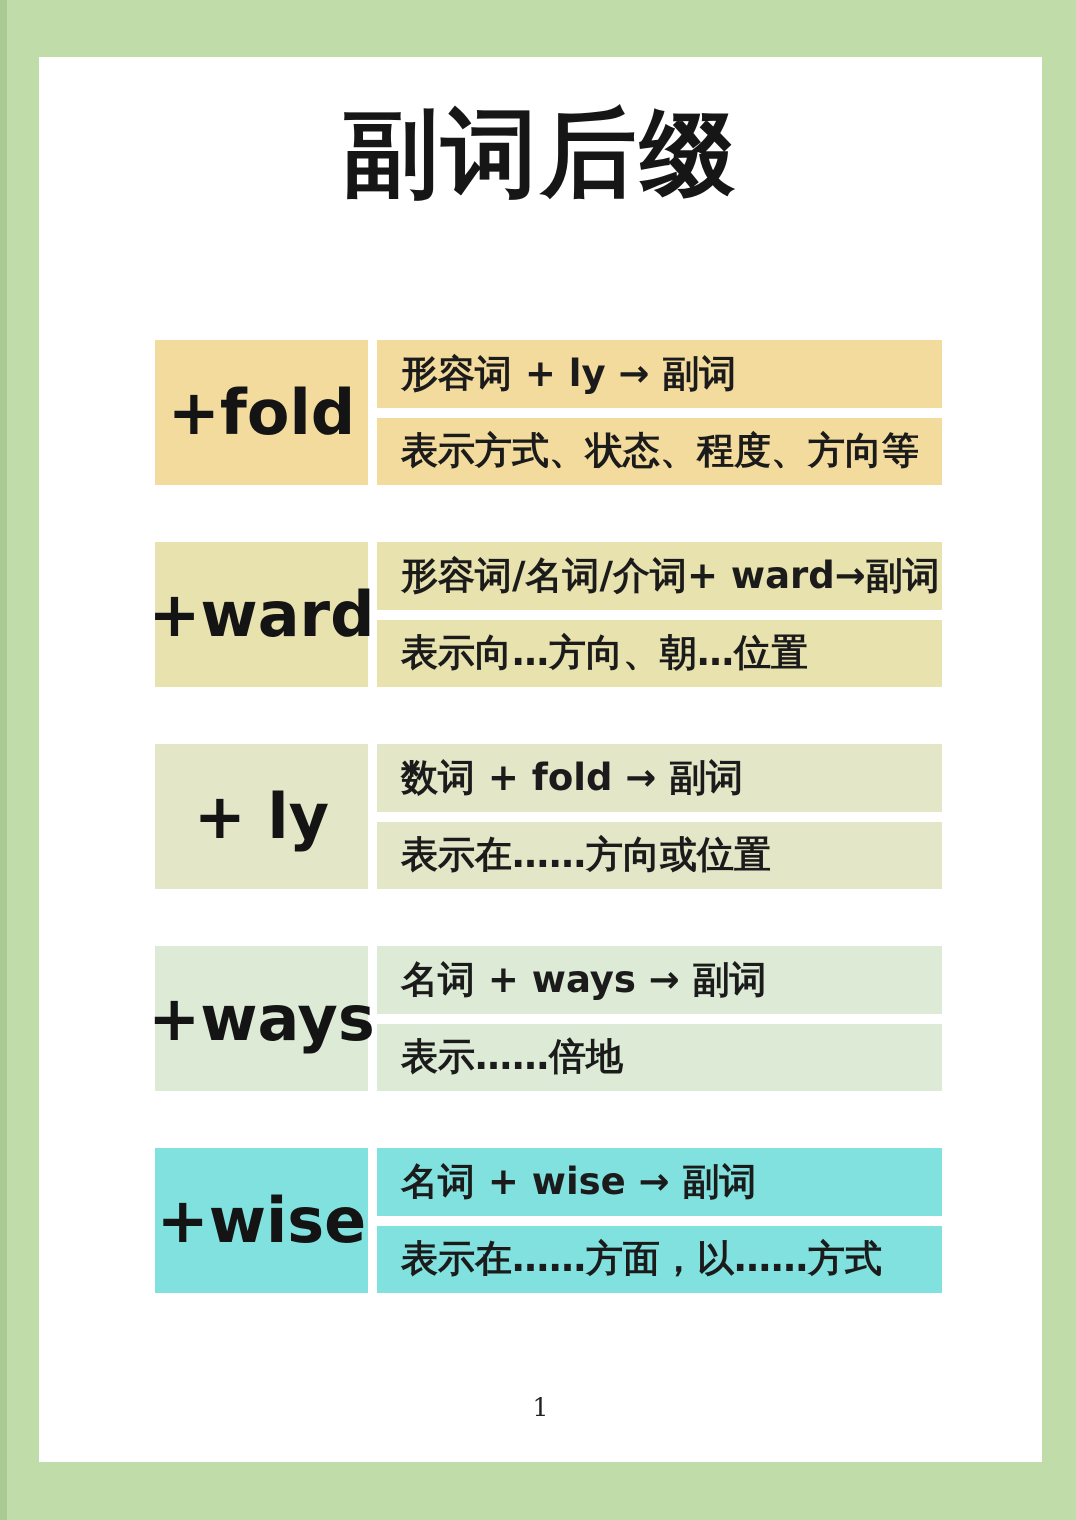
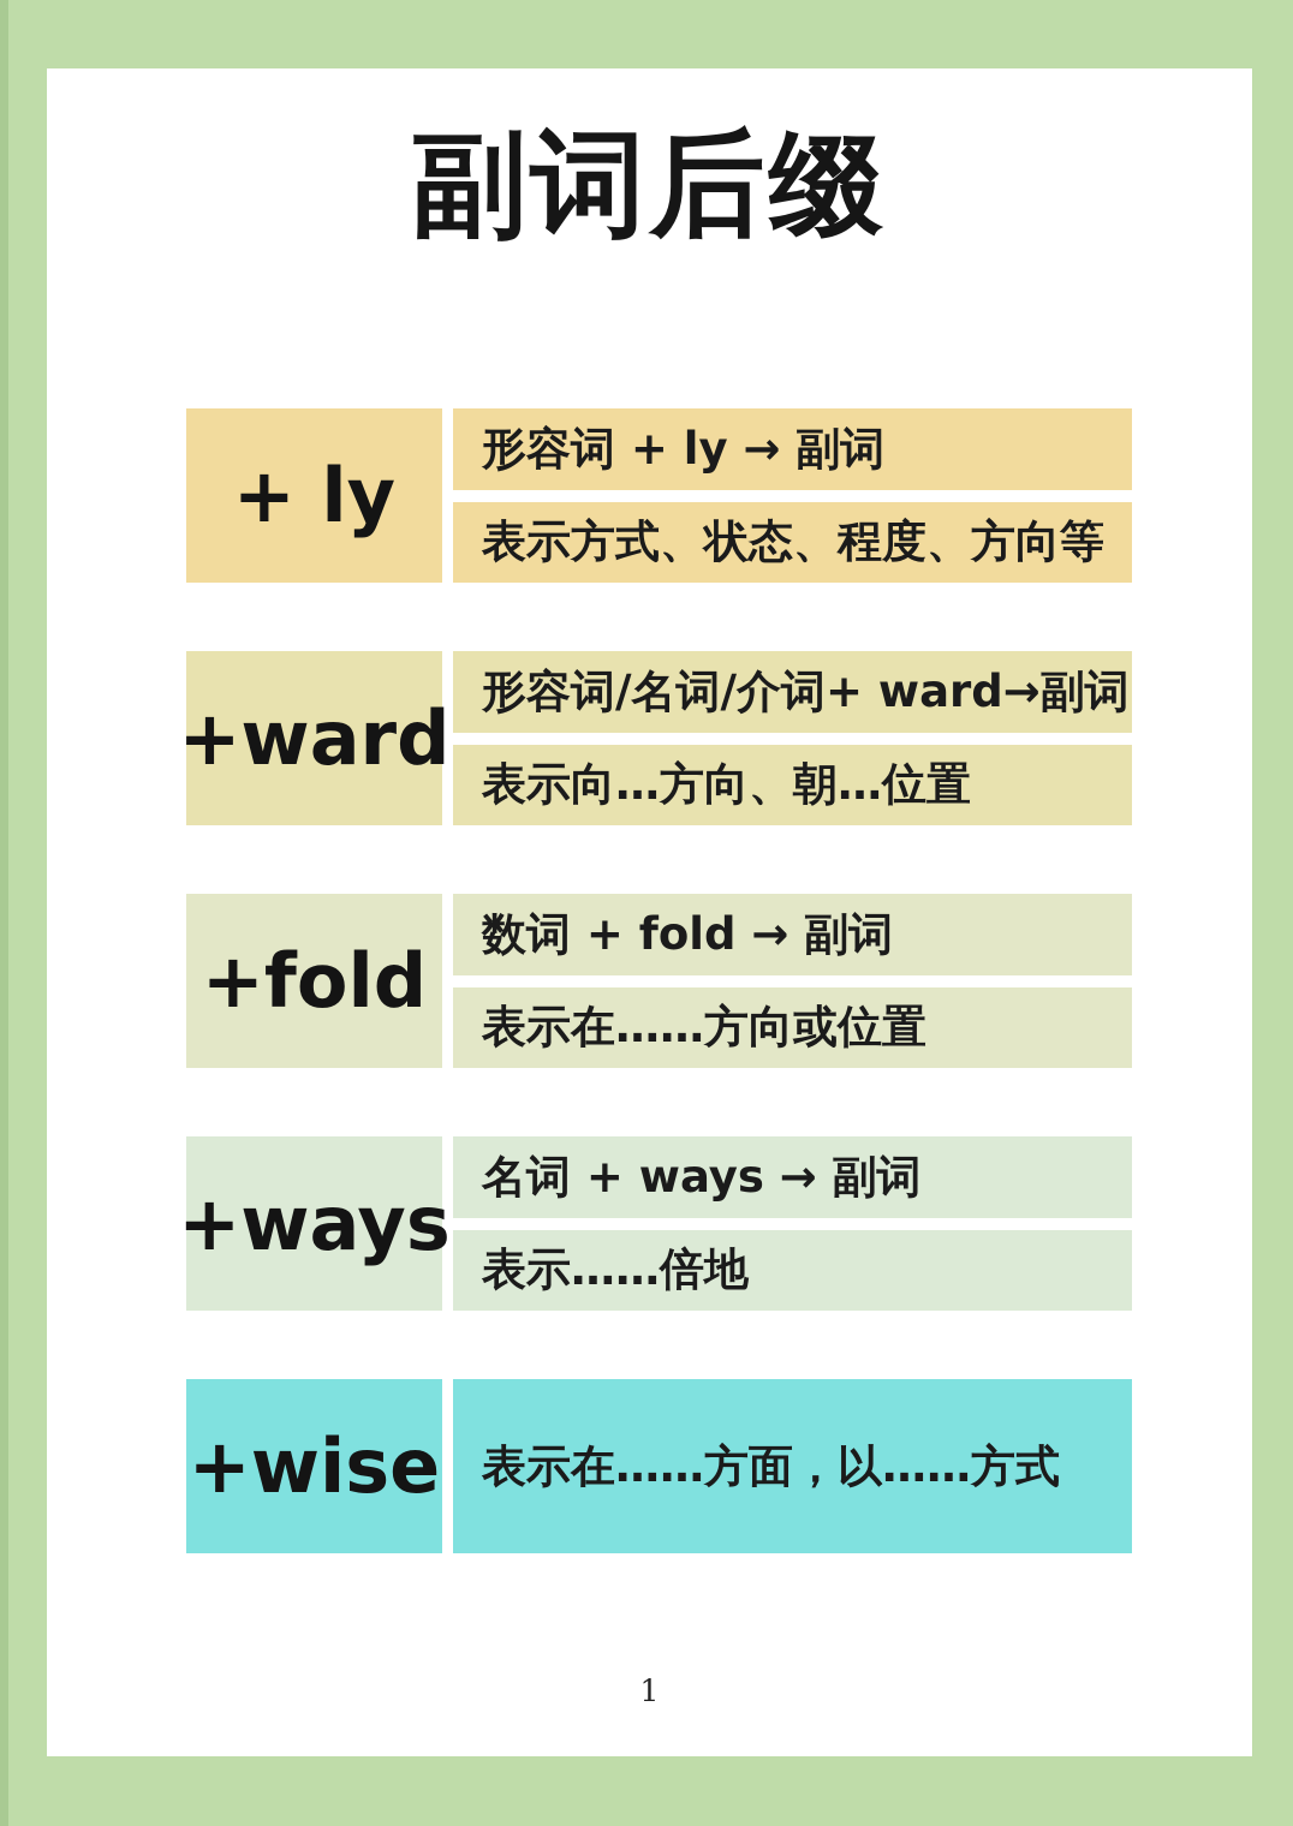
  副词后缀
- +fold
+ + ly
  形容词 + ly → 副词
  表示方式、状态、程度、方向等
  +ward
  形容词/名词/介词+ ward→副词
  表示向…方向、朝…位置
- + ly
+ +fold
  数词 + fold → 副词
  表示在……方向或位置
  +ways
  名词 + ways → 副词
  表示……倍地
  +wise
- 名词 + wise → 副词
  表示在……方面，以……方式
  1
